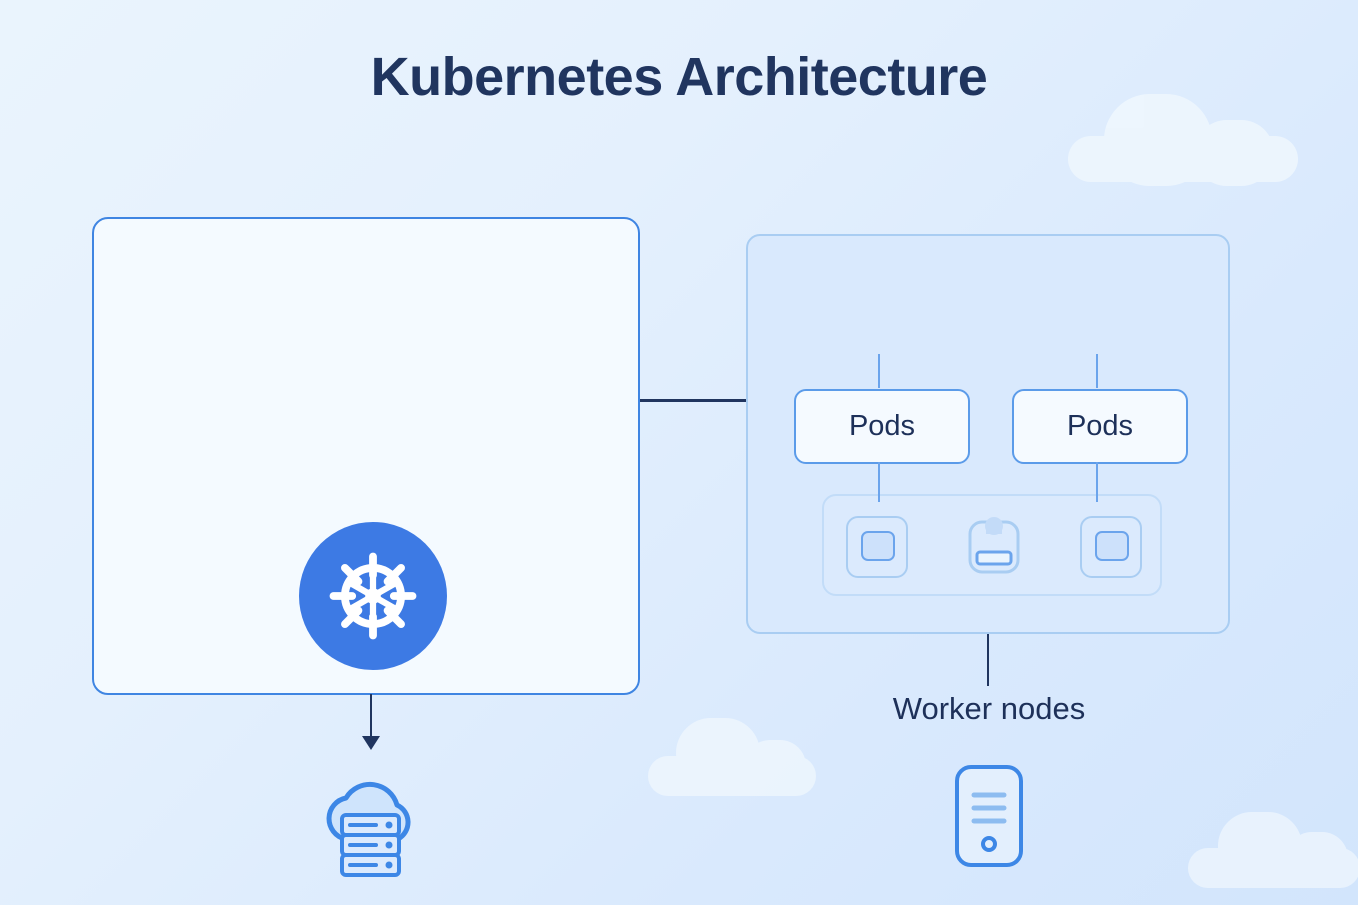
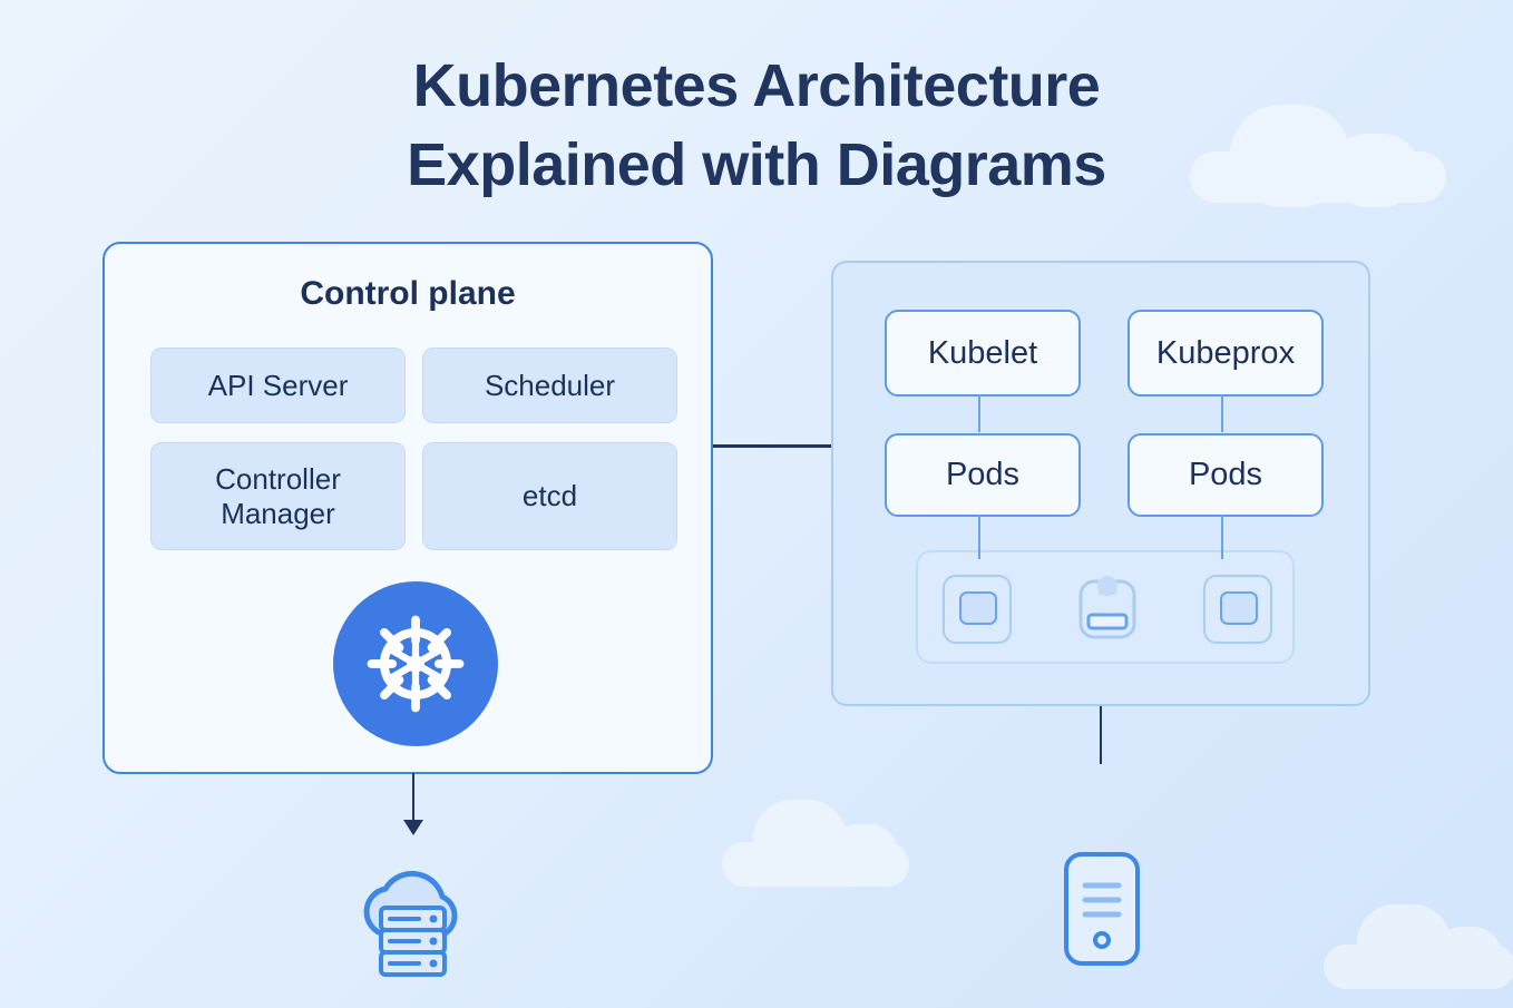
  Kubernetes Architecture
+ Explained with Diagrams
+ Control plane
+ API Server
+ Scheduler
+ Controller Manager
+ etcd
+ Kubelet
+ Kubeprox
  Pods
  Pods
- Worker nodes
